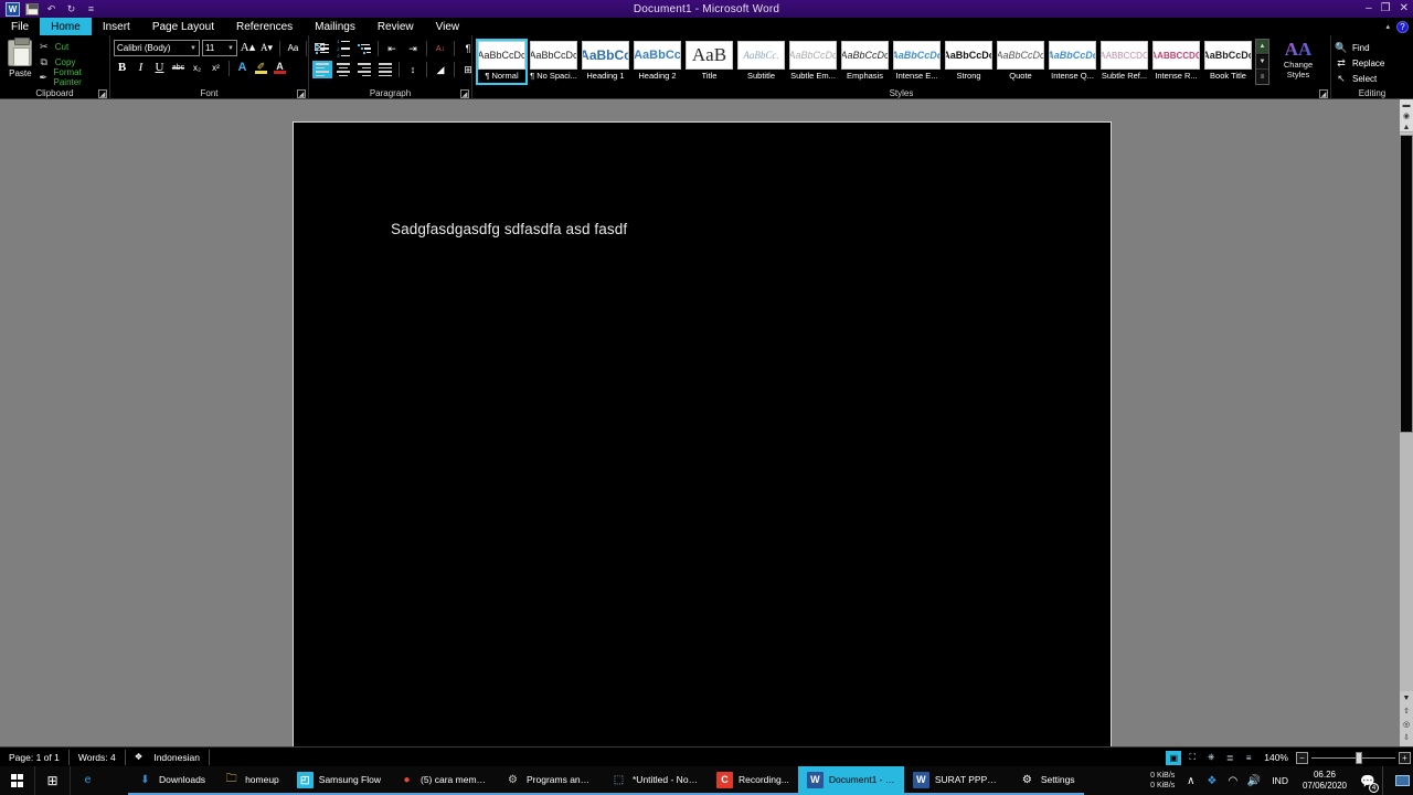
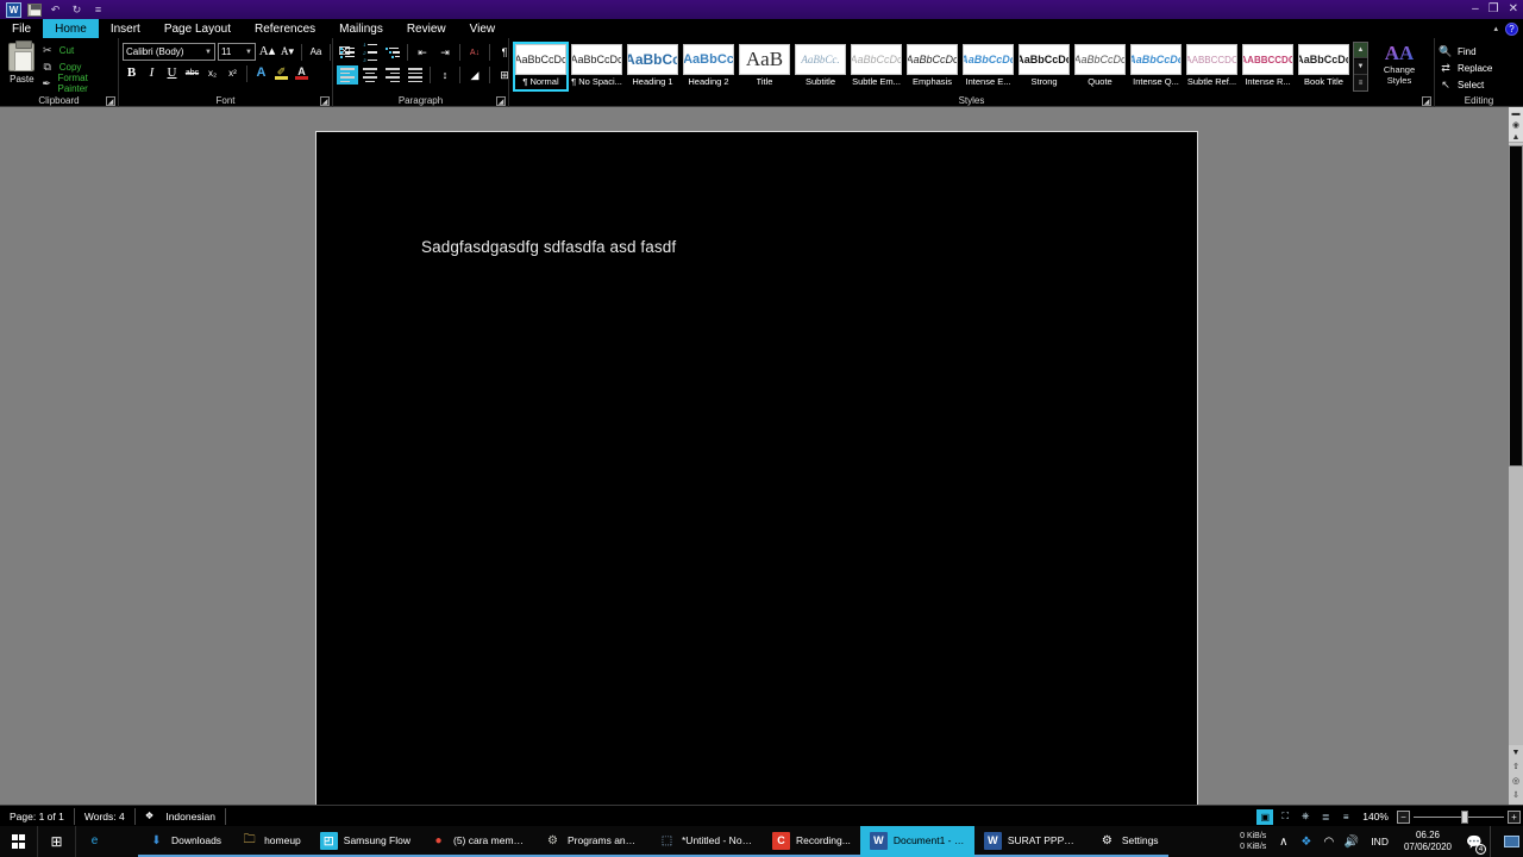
  W
  ↶
  ↻
  ≡
- Document1 - Microsoft Word
  –
  ❐
  ✕
  File
  Home
  Insert
  Page Layout
  References
  Mailings
  Review
  View
  ?
  Paste
  ✂
  Cut
  ⧉
  Copy
  ✒
  Format Painter
  Clipboard
  Calibri (Body)
  11
  A▴
  A▾
  Aa
  B
  I
  U
  x₂
  x²
  A
  ✐
  A
  Font
  ⇤
  ⇥
  ¶
  ↕
  ◢
  ⊞
  Paragraph
  AaBbCcDc
  ¶ Normal
  AaBbCcDc
  ¶ No Spaci...
  AaBbCс
  Heading 1
  AaBbCc
  Heading 2
  AaB
  Title
  AaBbCc.
  Subtitle
  AaBbCcDc
  Subtle Em...
  AaBbCcDc
  Emphasis
  AaBbCcD
  Intense E...
  AaBbCcD
  Strong
  AaBbCcDc
  Quote
  AaBbCcD
  Intense Q...
  AABBCCDC
  Subtle Ref...
  AABBCCDC
  Intense R...
  AaBbCcD
  Book Title
  AA
  Change
  Styles
  Styles
  🔍
  Find
  ⇄
  Replace
  ↖
  Select
  Editing
  Sadgfasdgasdfg sdfasdfa asd fasdf
  Page: 1 of 1
  Words: 4
  ❖
  Indonesian
  ▣
  ⛶
  ⎈
  ≣
  ≡
  140%
  −
  +
  ⊞
  e
  ⬇
  Downloads
  🗀
  homeup
  ◰
  Samsung Flow
  ●
  (5) cara membu
  ⚙
  Programs and F
  ⬚
  *Untitled - Note.
  C
  Recording...
  W
  Document1 - M.
  W
  SURAT PPPK [
  ⚙
  Settings
  ∧
  ❖
  ◠
  🔊
  IND
  06.26
  07/06/2020
  💬
